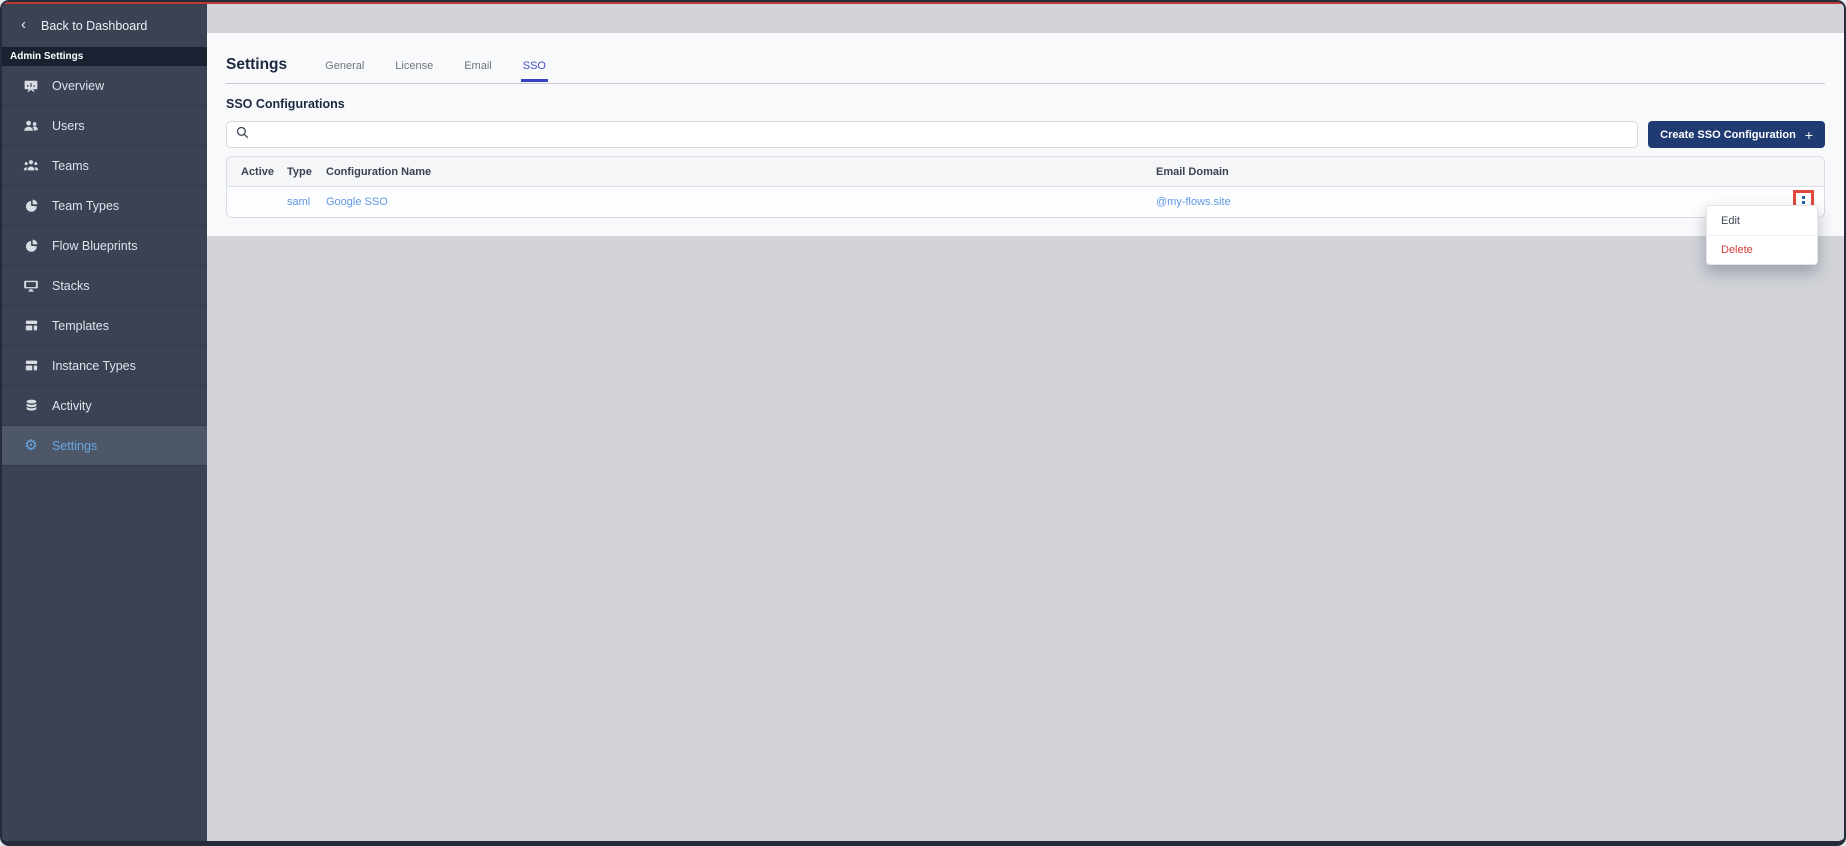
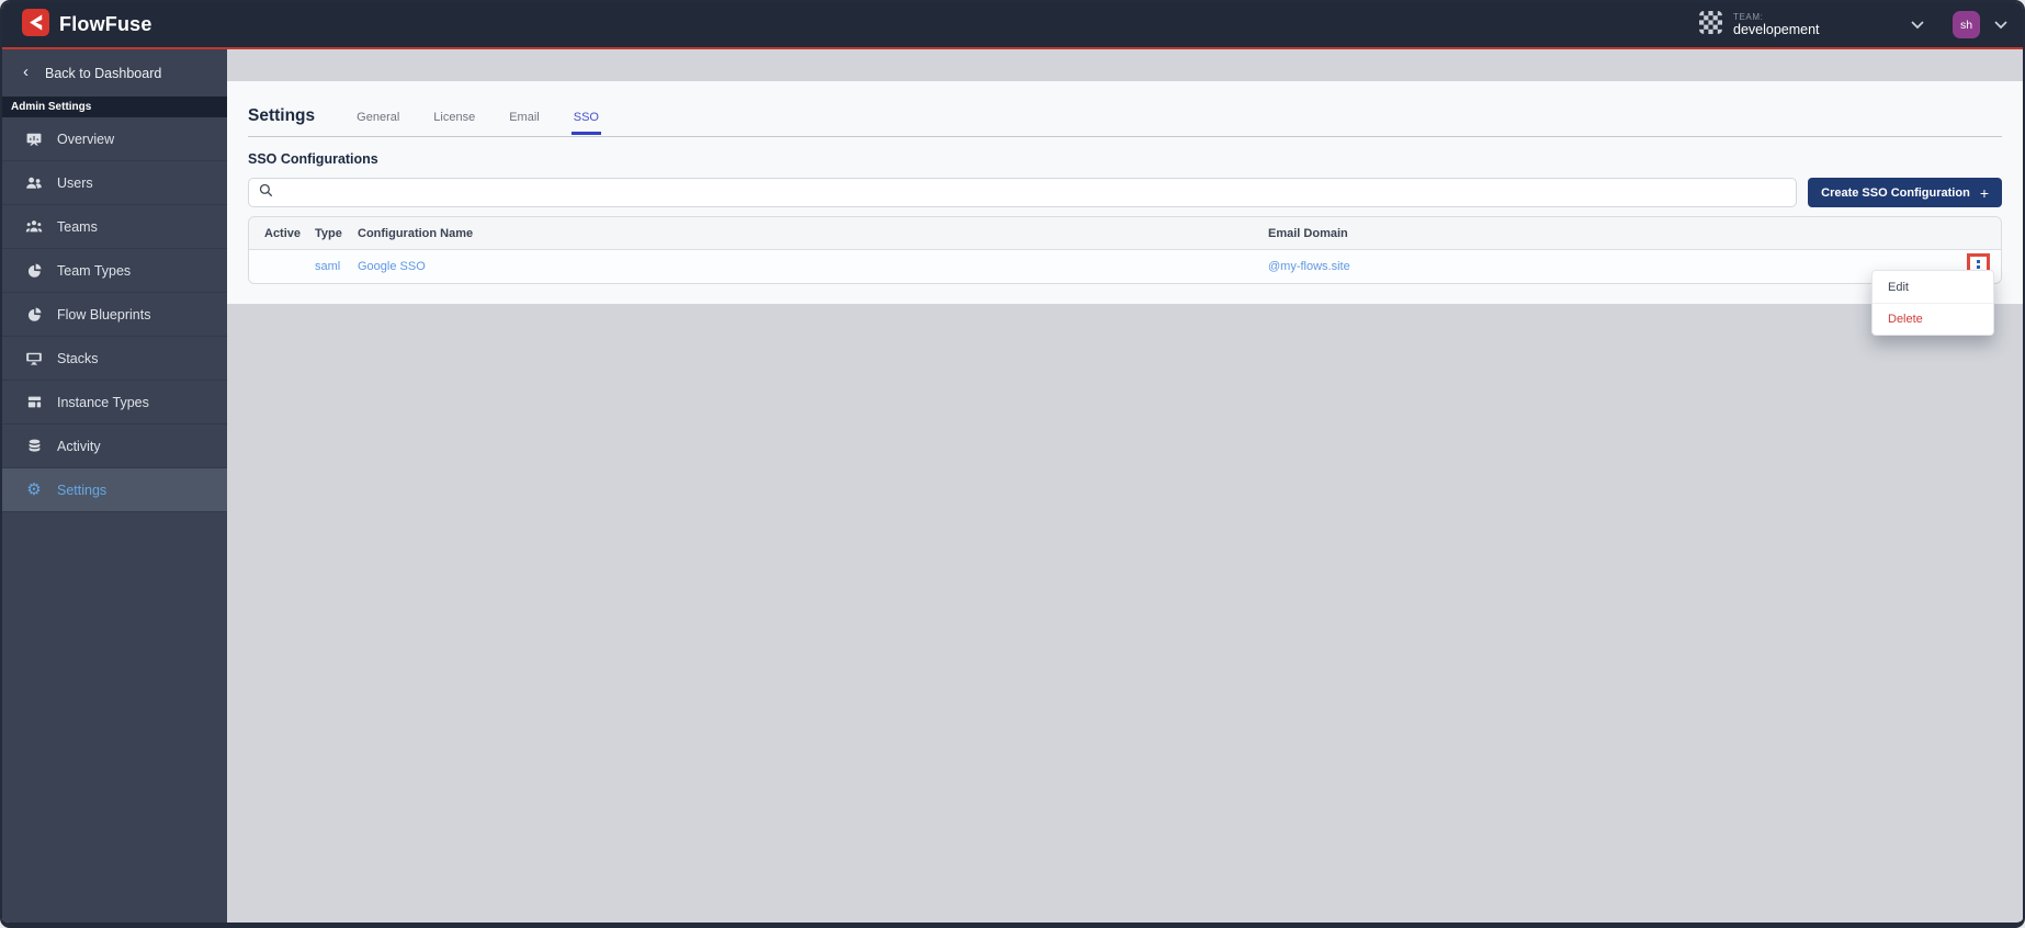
+ FlowFuse
+ TEAM:
+ developement
+ sh
  ‹
  Back to Dashboard
  Admin Settings
  Overview
  Users
  Teams
  Team Types
  Flow Blueprints
  Stacks
- Templates
  Instance Types
  Activity
  ⚙
  Settings
  Settings
  General
  License
  Email
  SSO
  SSO Configurations
  Create SSO Configuration
  +
  Active
  Type
  Configuration Name
  Email Domain
  saml
  Google SSO
  @my-flows.site
  Edit
  Delete
